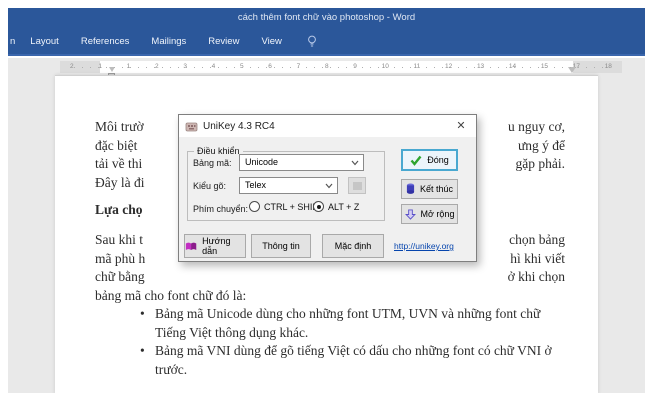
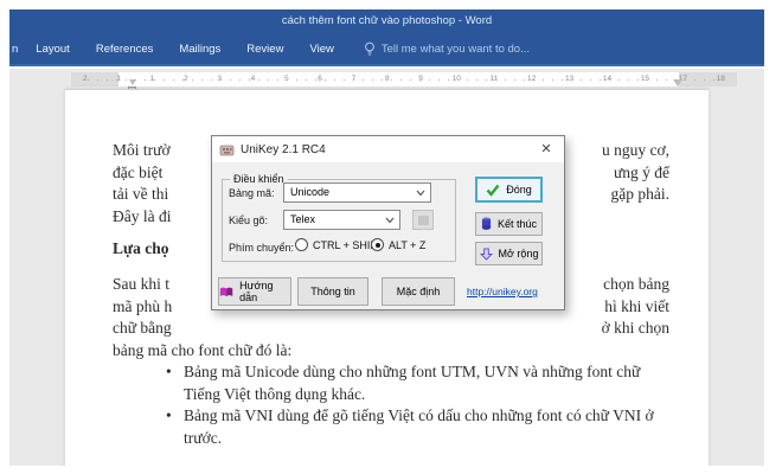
  cách thêm font chữ vào photoshop - Word
  n
  Layout
  References
  Mailings
  Review
  View
+ Tell me what you want to do...
  Môi trườ
  u nguy cơ,
  đặc biệt
  ưng ý để
  tải về thi
  gặp phải.
  Đây là đi
  Lựa chọ
  Sau khi t
  chọn bảng
  mã phù h
  hì khi viết
  chữ bằng
  ở khi chọn
  bảng mã cho font chữ đó là:
  •
  Bảng mã Unicode dùng cho những font UTM, UVN và những font chữ
  Tiếng Việt thông dụng khác.
  •
  Bảng mã VNI dùng để gõ tiếng Việt có dấu cho những font có chữ VNI ở
  trước.
- UniKey 4.3 RC4
+ UniKey 2.1 RC4
  ✕
  Điều khiển
  Bảng mã:
  Unicode
  Kiểu gõ:
  Telex
  Phím chuyển:
  CTRL + SHI
  ALT + Z
  Đóng
  Kết thúc
  Mở rộng
  Hướng dẫn
  Thông tin
  Mặc định
  http://unikey.org
